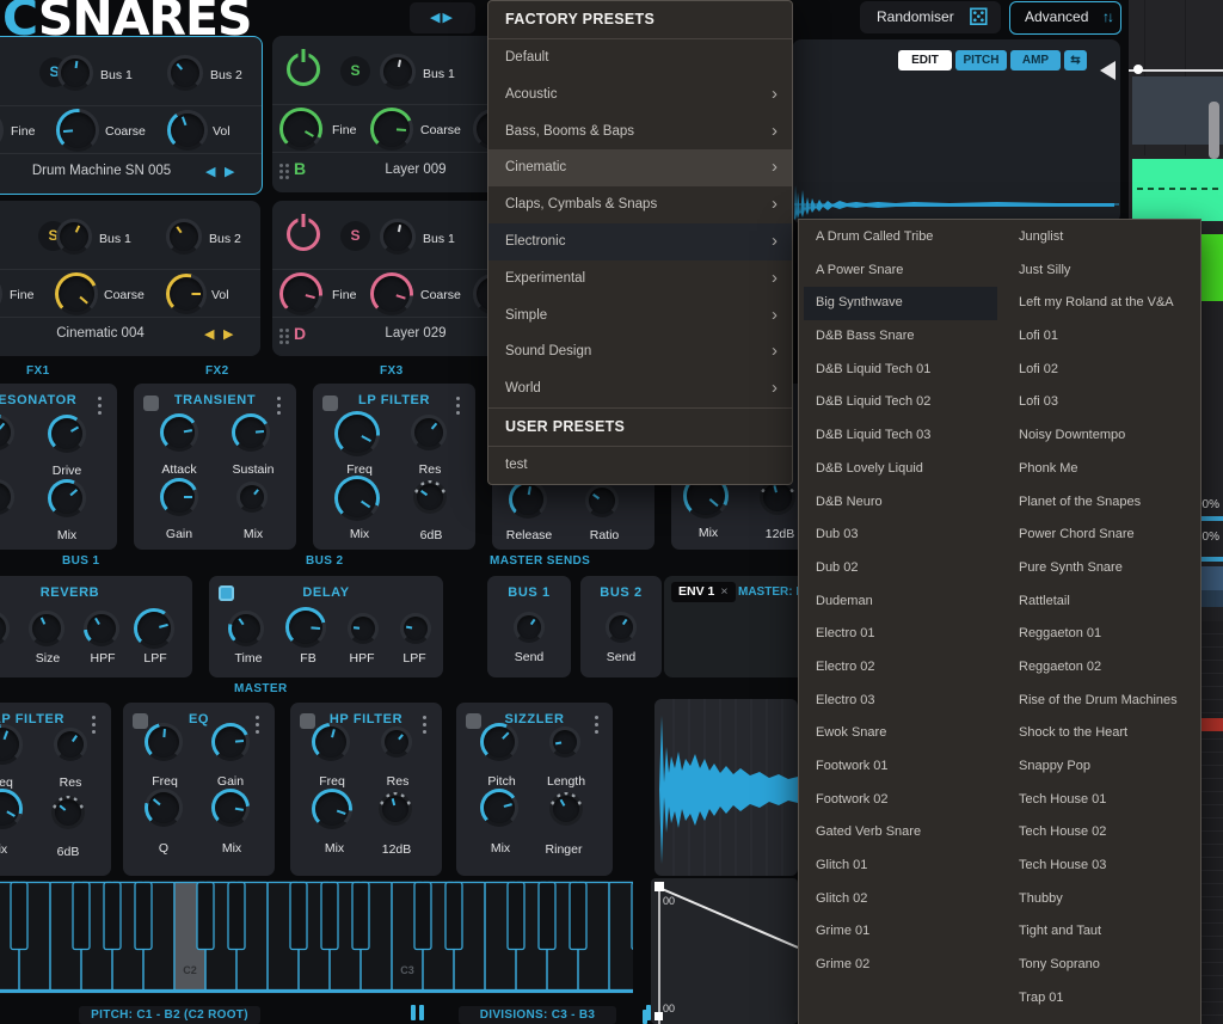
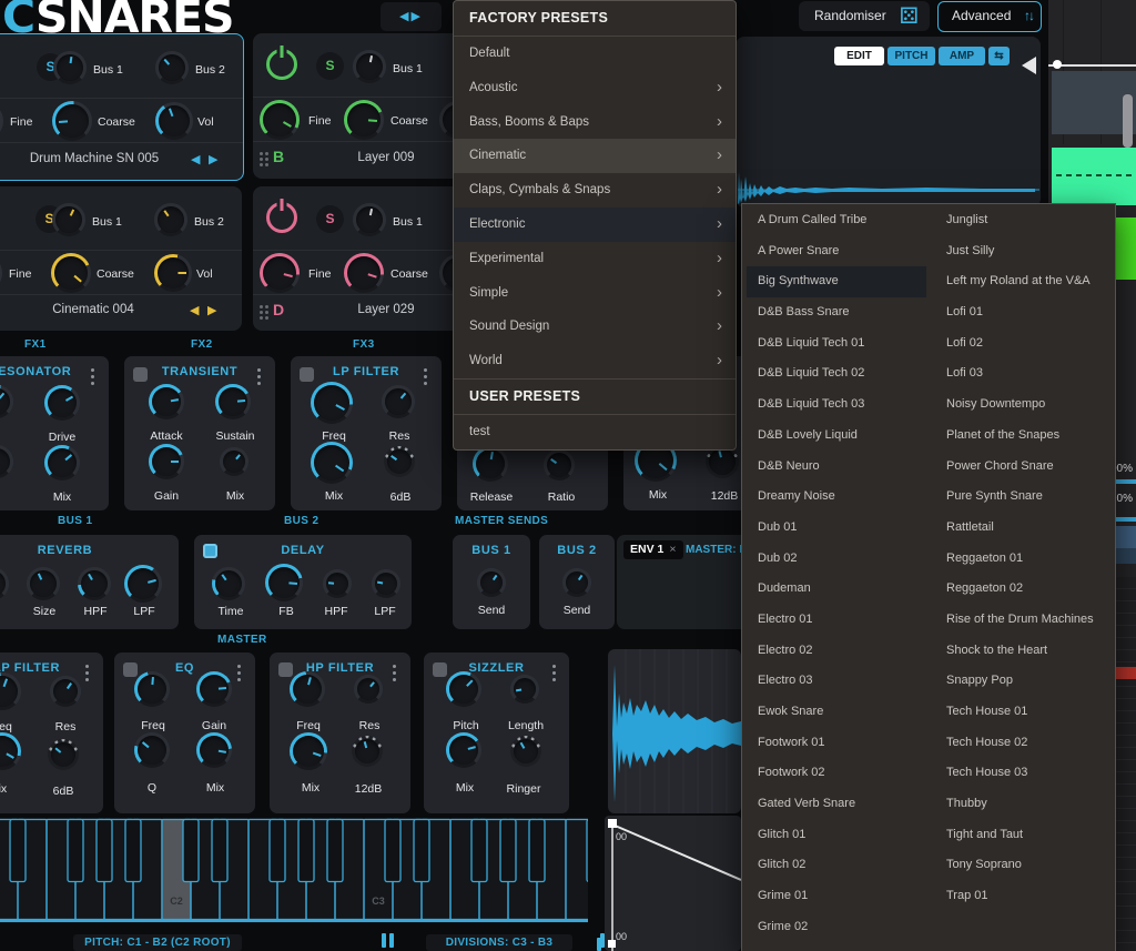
  0%
  CSNARES
  ◀▶
  Randomiser
  ⚄
  Advanced
  ↑↓
  S
  Bus 1
  Bus 2
  Fine
  Coarse
  Vol
  Drum Machine SN 005
  ◀
  ▶
  S
  Bus 1
  Fine
  Coarse
  B
  Layer 009
  S
  Bus 1
  Bus 2
  Fine
  Coarse
  Vol
  Cinematic 004
  ◀
  ▶
  S
  Bus 1
  Fine
  Coarse
  D
  Layer 029
  FX1
  FX2
  FX3
  ESONATOR
  Drive
  Mix
  TRANSIENT
  Attack
  Sustain
  Gain
  Mix
  LP FILTER
  Freq
  Res
  Mix
  6dB
  Release
  Ratio
  Mix
  12dB
  BUS 1
  BUS 2
  MASTER SENDS
  REVERB
  Size
  HPF
  LPF
  DELAY
  Time
  FB
  HPF
  LPF
  BUS 1
  Send
  BUS 2
  Send
  ENV 1 ×
  MASTER:
  MASTER
  P FILTER
  Res
  6dB
  EQ
  Freq
  Gain
  Q
  Mix
  HP FILTER
  Freq
  Res
  Mix
  12dB
  SIZZLER
  Pitch
  Length
  Mix
  Ringer
  C2
  C3
  PITCH: C1 - B2 (C2 ROOT)
  DIVISIONS: C3 - B3
  00
  00
  EDIT
  PITCH
  AMP
  ⇆
  FACTORY PRESETS
  Default
  Acoustic
  ›
  Bass, Booms & Baps
  ›
  Cinematic
  ›
  Claps, Cymbals & Snaps
  ›
  Electronic
  ›
  Experimental
  ›
  Simple
  ›
  Sound Design
  ›
  World
  ›
  USER PRESETS
  test
  A Drum Called Tribe
  A Power Snare
  Big Synthwave
  D&B Bass Snare
  D&B Liquid Tech 01
  D&B Liquid Tech 02
  D&B Liquid Tech 03
  D&B Lovely Liquid
  D&B Neuro
+ Dreamy Noise
- Dub 03
+ Dub 01
  Dub 02
  Dudeman
  Electro 01
  Electro 02
  Electro 03
  Ewok Snare
  Footwork 01
  Footwork 02
  Gated Verb Snare
  Glitch 01
  Glitch 02
  Grime 01
  Grime 02
  Junglist
  Just Silly
  Left my Roland at the V&A
  Lofi 01
  Lofi 02
  Lofi 03
  Noisy Downtempo
- Phonk Me
  Planet of the Snapes
  Power Chord Snare
  Pure Synth Snare
  Rattletail
  Reggaeton 01
  Reggaeton 02
  Rise of the Drum Machines
  Shock to the Heart
  Snappy Pop
  Tech House 01
  Tech House 02
  Tech House 03
  Thubby
  Tight and Taut
  Tony Soprano
  Trap 01
